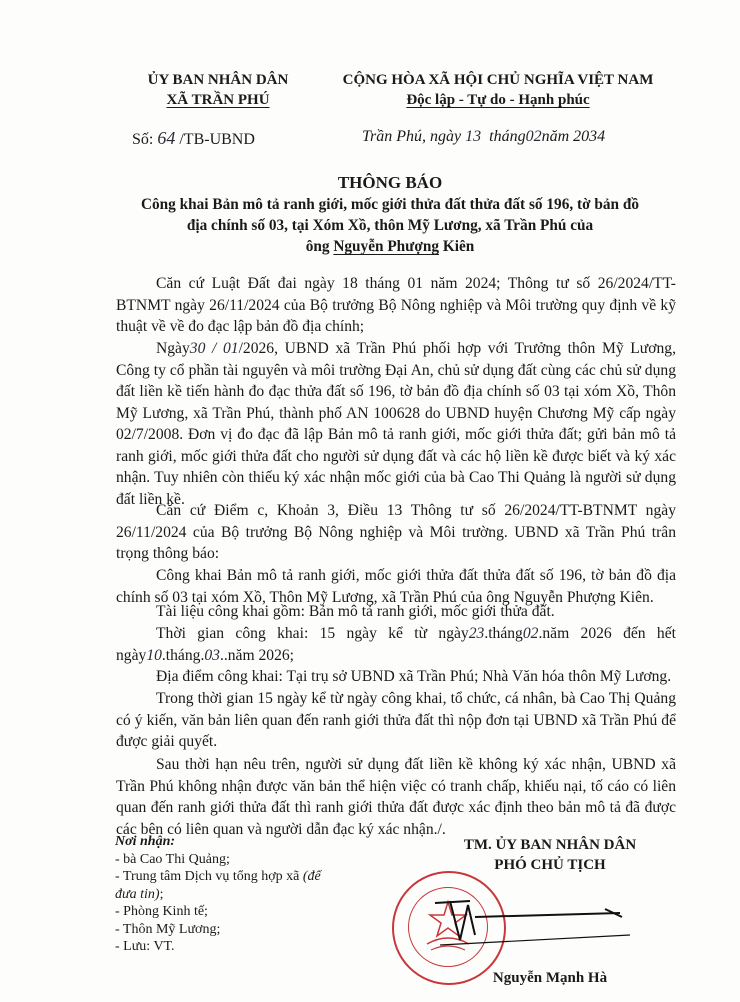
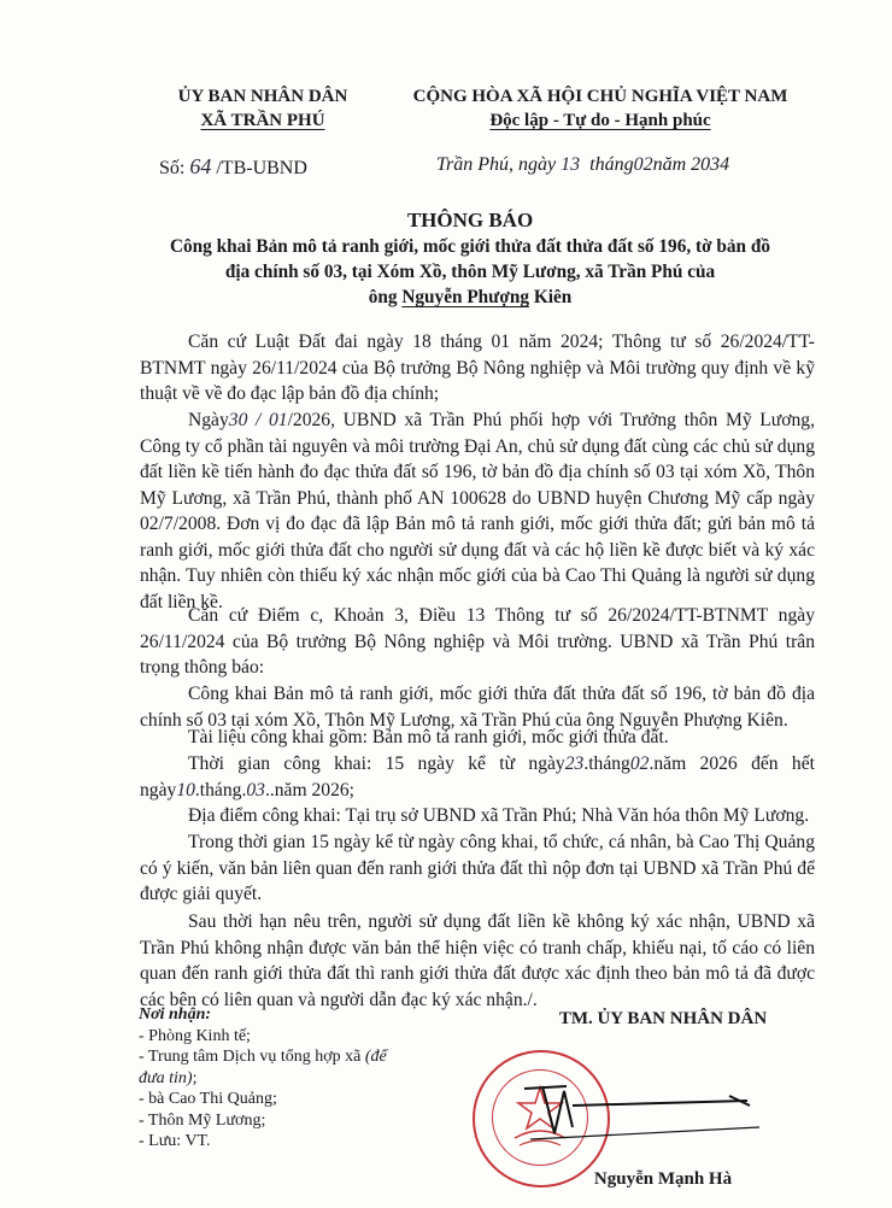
  ỦY BAN NHÂN DÂN
  XÃ TRẦN PHÚ
  CỘNG HÒA XÃ HỘI CHỦ NGHĨA VIỆT NAM
  Độc lập - Tự do - Hạnh phúc
  Số: 64 /TB-UBND
  Trần Phú, ngày 13 tháng02năm 2034
  THÔNG BÁO
  Công khai Bản mô tả ranh giới, mốc giới thửa đất thửa đất số 196, tờ bản đồ
  địa chính số 03, tại Xóm Xồ, thôn Mỹ Lương, xã Trần Phú của
  ông Nguyễn Phượng Kiên
  Căn cứ Luật Đất đai ngày 18 tháng 01 năm 2024; Thông tư số 26/2024/TT-BTNMT ngày 26/11/2024 của Bộ trưởng Bộ Nông nghiệp và Môi trường quy định về kỹ thuật về về đo đạc lập bản đồ địa chính;
  Ngày30 / 01/2026, UBND xã Trần Phú phối hợp với Trưởng thôn Mỹ Lương, Công ty cổ phần tài nguyên và môi trường Đại An, chủ sử dụng đất cùng các chủ sử dụng đất liền kề tiến hành đo đạc thửa đất số 196, tờ bản đồ địa chính số 03 tại xóm Xồ, Thôn Mỹ Lương, xã Trần Phú, thành phố AN 100628 do UBND huyện Chương Mỹ cấp ngày 02/7/2008. Đơn vị đo đạc đã lập Bản mô tả ranh giới, mốc giới thửa đất; gửi bản mô tả ranh giới, mốc giới thửa đất cho người sử dụng đất và các hộ liền kề được biết và ký xác nhận. Tuy nhiên còn thiếu ký xác nhận mốc giới của bà Cao Thi Quảng là người sử dụng đất liền kề.
  Căn cứ Điểm c, Khoản 3, Điều 13 Thông tư số 26/2024/TT-BTNMT ngày 26/11/2024 của Bộ trưởng Bộ Nông nghiệp và Môi trường. UBND xã Trần Phú trân trọng thông báo:
  Công khai Bản mô tả ranh giới, mốc giới thửa đất thửa đất số 196, tờ bản đồ địa chính số 03 tại xóm Xồ, Thôn Mỹ Lương, xã Trần Phú của ông Nguyễn Phượng Kiên.
  Tài liệu công khai gồm: Bản mô tả ranh giới, mốc giới thửa đất.
  Thời gian công khai: 15 ngày kể từ ngày23.tháng02.năm 2026 đến hết ngày10.tháng.03..năm 2026;
  Địa điểm công khai: Tại trụ sở UBND xã Trần Phú; Nhà Văn hóa thôn Mỹ Lương.
  Trong thời gian 15 ngày kể từ ngày công khai, tổ chức, cá nhân, bà Cao Thị Quảng có ý kiến, văn bản liên quan đến ranh giới thửa đất thì nộp đơn tại UBND xã Trần Phú để được giải quyết.
  Sau thời hạn nêu trên, người sử dụng đất liền kề không ký xác nhận, UBND xã Trần Phú không nhận được văn bản thể hiện việc có tranh chấp, khiếu nại, tố cáo có liên quan đến ranh giới thửa đất thì ranh giới thửa đất được xác định theo bản mô tả đã được các bên có liên quan và người dẫn đạc ký xác nhận./.
  Nơi nhận:
- - bà Cao Thi Quảng;
+ - Phòng Kinh tế;
  - Trung tâm Dịch vụ tổng hợp xã (để đưa tin);
- - Phòng Kinh tế;
+ - bà Cao Thi Quảng;
  - Thôn Mỹ Lương;
  - Lưu: VT.
  TM. ỦY BAN NHÂN DÂN
- PHÓ CHỦ TỊCH
  Nguyễn Mạnh Hà
